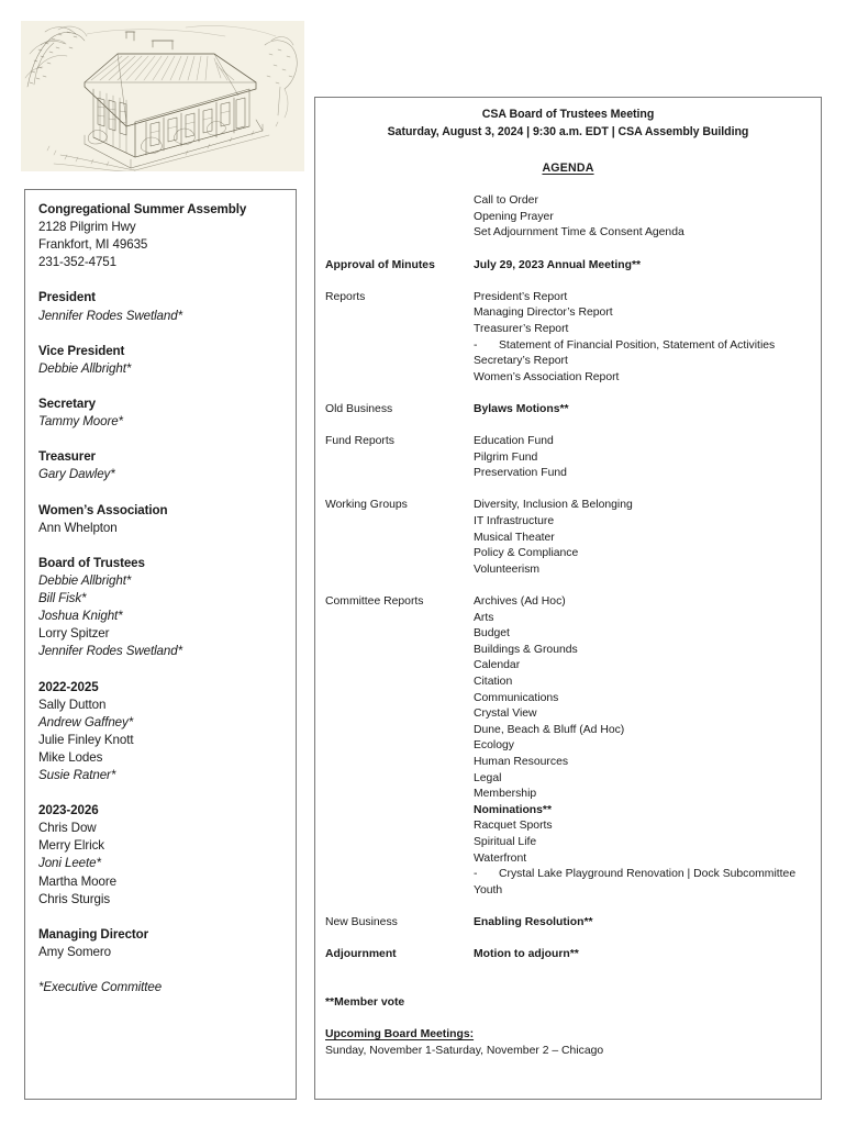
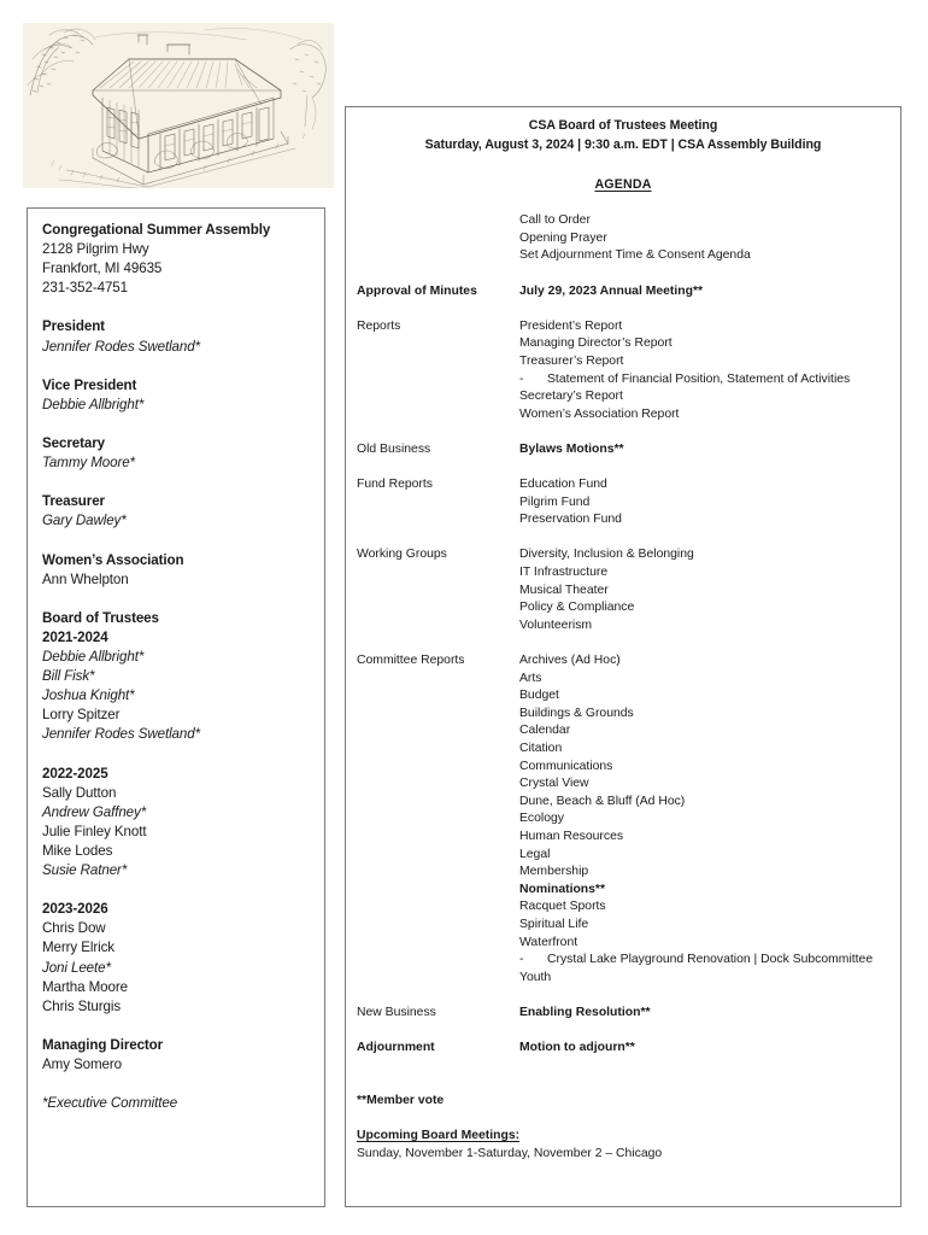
  Congregational Summer Assembly
  2128 Pilgrim Hwy
  Frankfort, MI 49635
  231-352-4751
  President
  Jennifer Rodes Swetland*
  Vice President
  Debbie Allbright*
  Secretary
  Tammy Moore*
  Treasurer
  Gary Dawley*
  Women’s Association
  Ann Whelpton
  Board of Trustees
+ 2021-2024
  Debbie Allbright*
  Bill Fisk*
  Joshua Knight*
  Lorry Spitzer
  Jennifer Rodes Swetland*
  2022-2025
  Sally Dutton
  Andrew Gaffney*
  Julie Finley Knott
  Mike Lodes
  Susie Ratner*
  2023-2026
  Chris Dow
  Merry Elrick
  Joni Leete*
  Martha Moore
  Chris Sturgis
  Managing Director
  Amy Somero
  *Executive Committee
  CSA Board of Trustees Meeting
  Saturday, August 3, 2024 | 9:30 a.m. EDT | CSA Assembly Building
  AGENDA
  Call to Order
  Opening Prayer
  Set Adjournment Time & Consent Agenda
  Approval of Minutes
  July 29, 2023 Annual Meeting**
  Reports
  President’s Report
  Managing Director’s Report
  Treasurer’s Report
  - Statement of Financial Position, Statement of Activities
  Secretary’s Report
  Women’s Association Report
  Old Business
  Bylaws Motions**
  Fund Reports
  Education Fund
  Pilgrim Fund
  Preservation Fund
  Working Groups
  Diversity, Inclusion & Belonging
  IT Infrastructure
  Musical Theater
  Policy & Compliance
  Volunteerism
  Committee Reports
  Archives (Ad Hoc)
  Arts
  Budget
  Buildings & Grounds
  Calendar
  Citation
  Communications
  Crystal View
  Dune, Beach & Bluff (Ad Hoc)
  Ecology
  Human Resources
  Legal
  Membership
  Nominations**
  Racquet Sports
  Spiritual Life
  Waterfront
  - Crystal Lake Playground Renovation | Dock Subcommittee
  Youth
  New Business
  Enabling Resolution**
  Adjournment
  Motion to adjourn**
  **Member vote
  Upcoming Board Meetings:
  Sunday, November 1-Saturday, November 2 – Chicago
